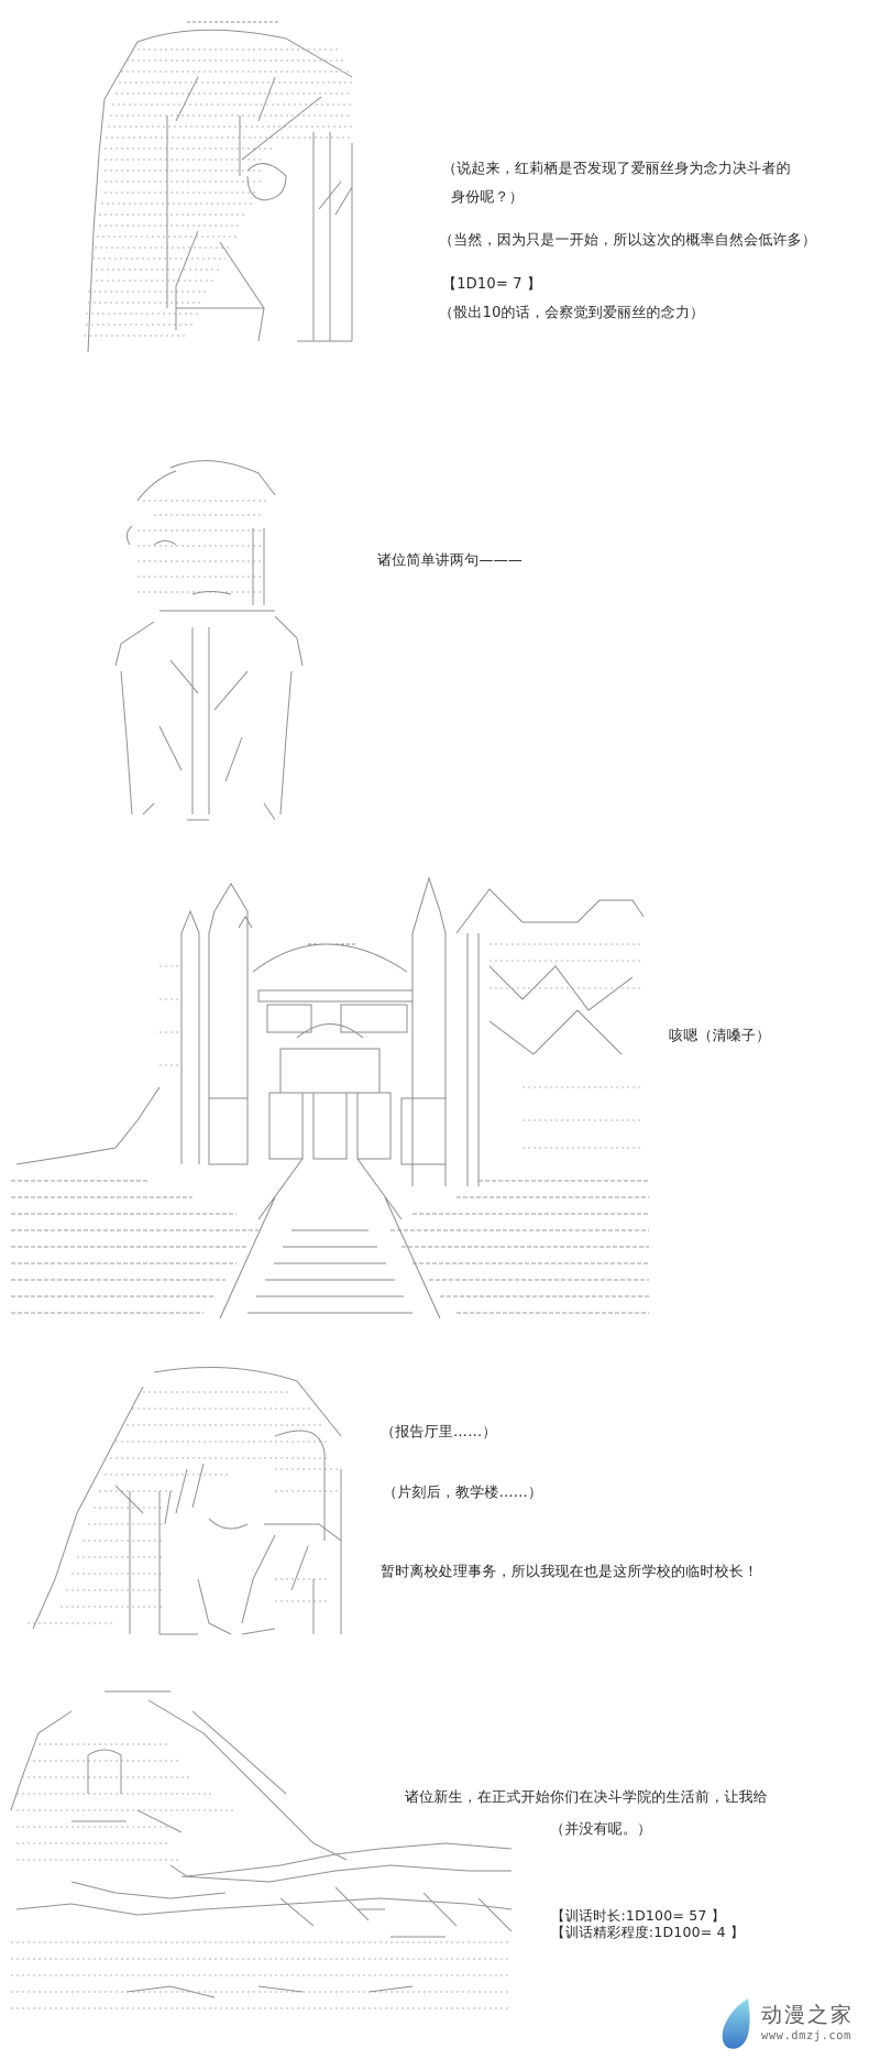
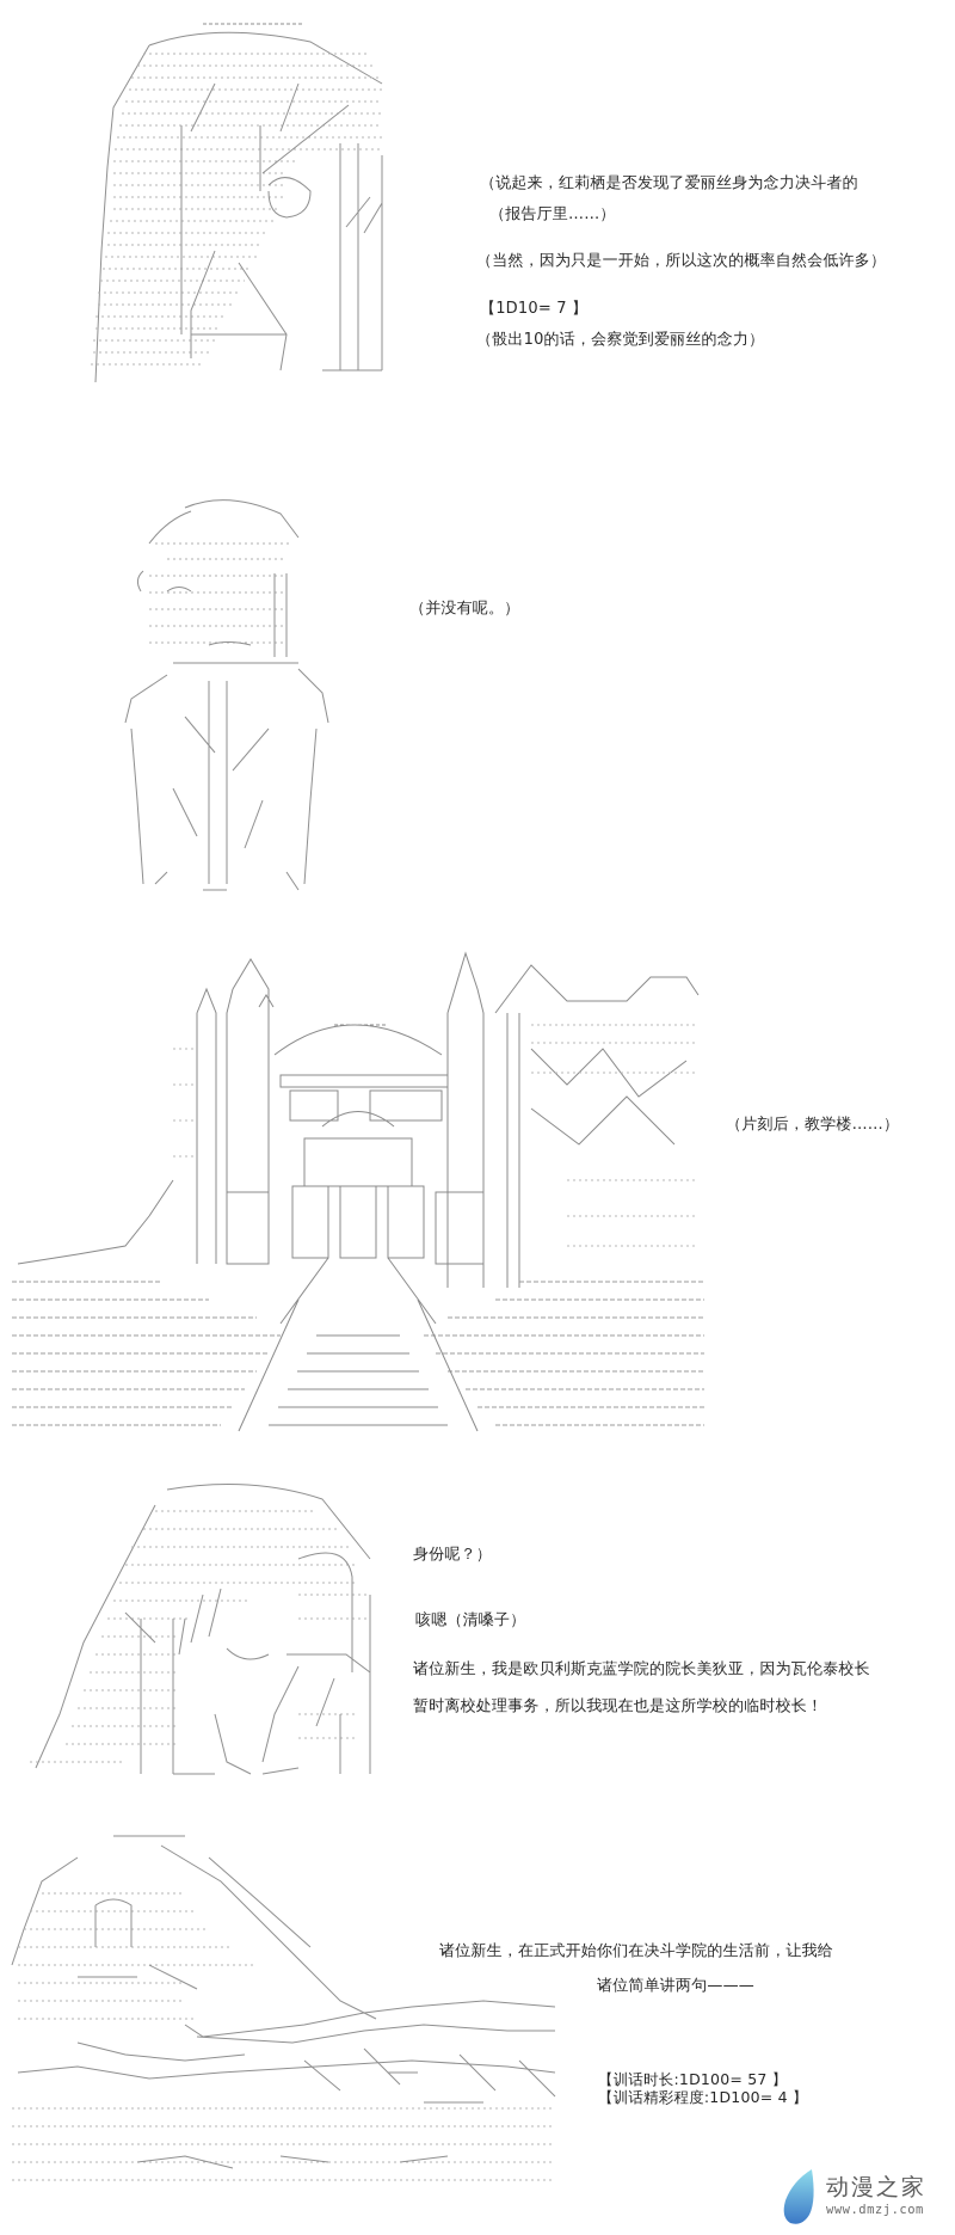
  （说起来，红莉栖是否发现了爱丽丝身为念力决斗者的
- 身份呢？）
+ （报告厅里……）
  （当然，因为只是一开始，所以这次的概率自然会低许多）
  【1D10= 7 】
  （骰出10的话，会察觉到爱丽丝的念力）
- 诸位简单讲两句———
+ （并没有呢。）
- 咳嗯（清嗓子）
+ （片刻后，教学楼……）
- （报告厅里……）
+ 身份呢？）
- （片刻后，教学楼……）
+ 咳嗯（清嗓子）
+ 诸位新生，我是欧贝利斯克蓝学院的院长美狄亚，因为瓦伦泰校长
  暂时离校处理事务，所以我现在也是这所学校的临时校长！
  诸位新生，在正式开始你们在决斗学院的生活前，让我给
- （并没有呢。）
+ 诸位简单讲两句———
  【训话时长:1D100= 57 】
  【训话精彩程度:1D100= 4 】
  动漫之家
  www.dmzj.com
